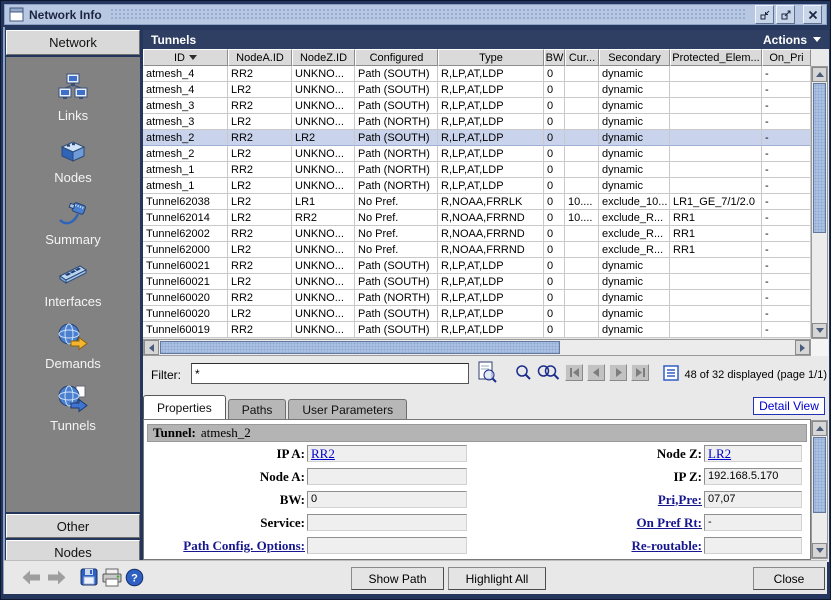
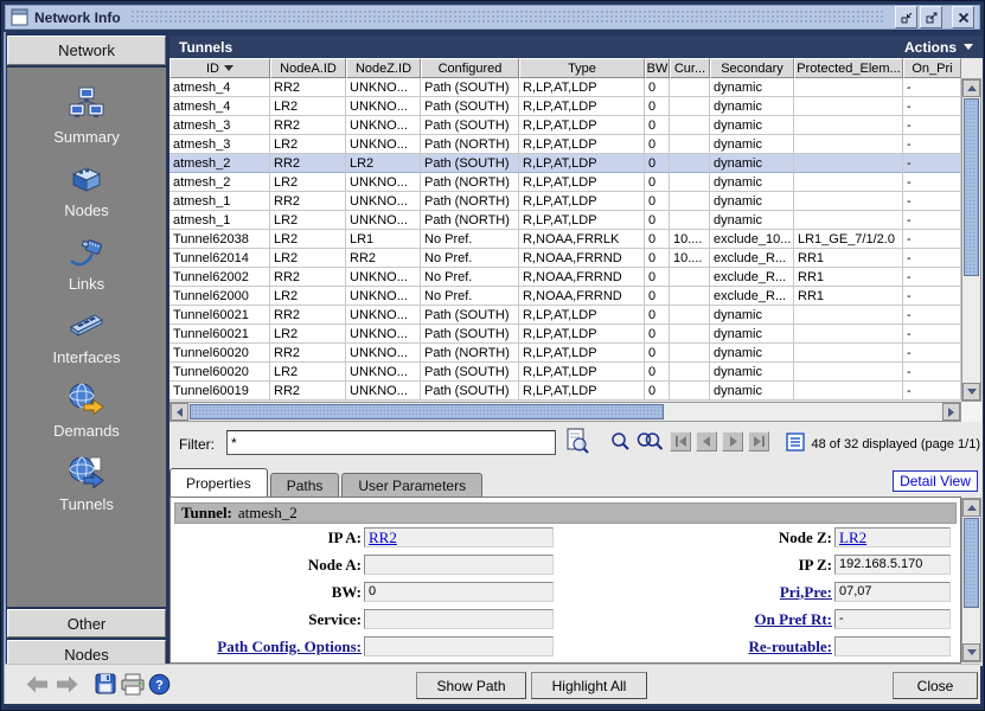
  Network Info
  Network
- Links
+ Summary
  Nodes
- Summary
+ Links
  Interfaces
  Demands
  Tunnels
  Other
  Nodes
  Tunnels
  Actions
  ID
  NodeA.ID
  NodeZ.ID
  Configured
  Type
  BW
  Cur...
  Secondary
  Protected_Elem...
  On_Pri
  atmesh_4
  RR2
  UNKNO...
  Path (SOUTH)
  R,LP,AT,LDP
  0
  dynamic
  -
  atmesh_4
  LR2
  UNKNO...
  Path (SOUTH)
  R,LP,AT,LDP
  0
  dynamic
  -
  atmesh_3
  RR2
  UNKNO...
  Path (SOUTH)
  R,LP,AT,LDP
  0
  dynamic
  -
  atmesh_3
  LR2
  UNKNO...
  Path (NORTH)
  R,LP,AT,LDP
  0
  dynamic
  -
  atmesh_2
  RR2
  LR2
  Path (SOUTH)
  R,LP,AT,LDP
  0
  dynamic
  -
  atmesh_2
  LR2
  UNKNO...
  Path (NORTH)
  R,LP,AT,LDP
  0
  dynamic
  -
  atmesh_1
  RR2
  UNKNO...
  Path (NORTH)
  R,LP,AT,LDP
  0
  dynamic
  -
  atmesh_1
  LR2
  UNKNO...
  Path (NORTH)
  R,LP,AT,LDP
  0
  dynamic
  -
  Tunnel62038
  LR2
  LR1
  No Pref.
  R,NOAA,FRRLK
  0
  10....
  exclude_10...
  LR1_GE_7/1/2.0
  -
  Tunnel62014
  LR2
  RR2
  No Pref.
  R,NOAA,FRRND
  0
  10....
  exclude_R...
  RR1
  -
  Tunnel62002
  RR2
  UNKNO...
  No Pref.
  R,NOAA,FRRND
  0
  exclude_R...
  RR1
  -
  Tunnel62000
  LR2
  UNKNO...
  No Pref.
  R,NOAA,FRRND
  0
  exclude_R...
  RR1
  -
  Tunnel60021
  RR2
  UNKNO...
  Path (SOUTH)
  R,LP,AT,LDP
  0
  dynamic
  -
  Tunnel60021
  LR2
  UNKNO...
  Path (SOUTH)
  R,LP,AT,LDP
  0
  dynamic
  -
  Tunnel60020
  RR2
  UNKNO...
  Path (NORTH)
  R,LP,AT,LDP
  0
  dynamic
  -
  Tunnel60020
  LR2
  UNKNO...
  Path (SOUTH)
  R,LP,AT,LDP
  0
  dynamic
  -
  Tunnel60019
  RR2
  UNKNO...
  Path (SOUTH)
  R,LP,AT,LDP
  0
  dynamic
  -
  Filter:
  *
  48 of 32 displayed (page 1/1)
  Properties
  Paths
  User Parameters
  Detail View
  Tunnel:
  atmesh_2
  IP A:
  RR2
  Node Z:
  LR2
  Node A:
  IP Z:
  192.168.5.170
  BW:
  0
  Pri,Pre:
  07,07
  Service:
  On Pref Rt:
  -
  Path Config. Options:
  Re-routable:
  ?
  Show Path
  Highlight All
  Close
